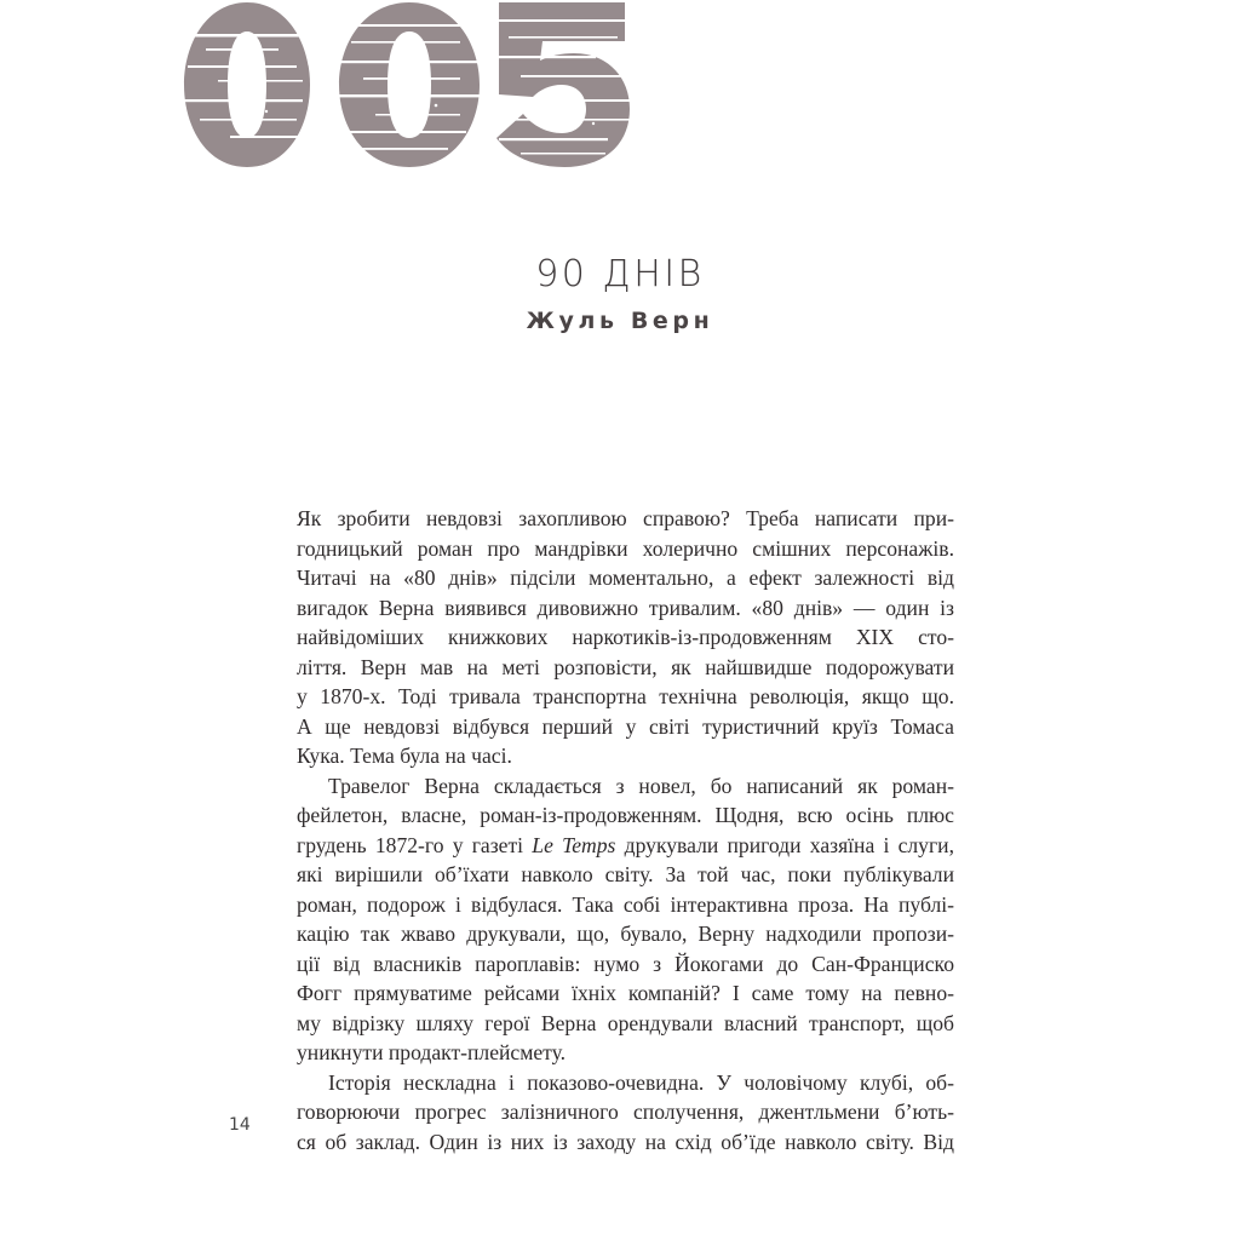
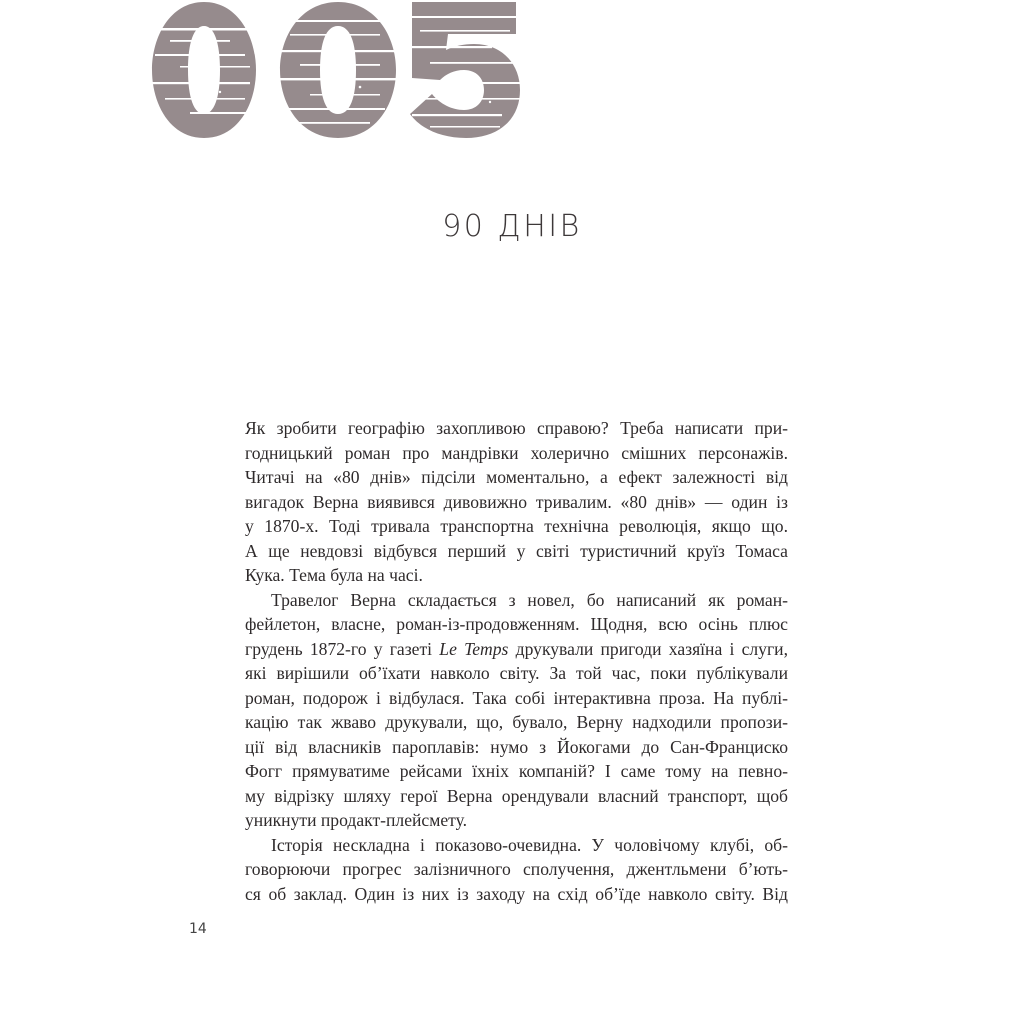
  90 ДНІВ
- Жуль Верн
- Як зробити невдовзі захопливою справою? Треба написати при-
+ Як зробити географію захопливою справою? Треба написати при-
  годницький роман про мандрівки холерично смішних персонажів.
  Читачі на «80 днів» підсіли моментально, а ефект залежності від
  вигадок Верна виявився дивовижно тривалим. «80 днів» — один із
- найвідоміших книжкових наркотиків-із-продовженням XIX сто-
- ліття. Верн мав на меті розповісти, як найшвидше подорожувати
  у 1870-х. Тоді тривала транспортна технічна революція, якщо що.
  А ще невдовзі відбувся перший у світі туристичний круїз Томаса
  Кука. Тема була на часі.
  Травелог Верна складається з новел, бо написаний як роман-
  фейлетон, власне, роман-із-продовженням. Щодня, всю осінь плюс
  грудень 1872-го у газеті Le Temps друкували пригоди хазяїна і слуги,
  які вирішили об’їхати навколо світу. За той час, поки публікували
  роман, подорож і відбулася. Така собі інтерактивна проза. На публі-
  кацію так жваво друкували, що, бувало, Верну надходили пропози-
  ції від власників пароплавів: нумо з Йокогами до Сан-Франциско
  Фогг прямуватиме рейсами їхніх компаній? І саме тому на певно-
  му відрізку шляху герої Верна орендували власний транспорт, щоб
  уникнути продакт-плейсмету.
  Історія нескладна і показово-очевидна. У чоловічому клубі, об-
  говорюючи прогрес залізничного сполучення, джентльмени б’ють-
  ся об заклад. Один із них із заходу на схід об’їде навколо світу. Від
  14
